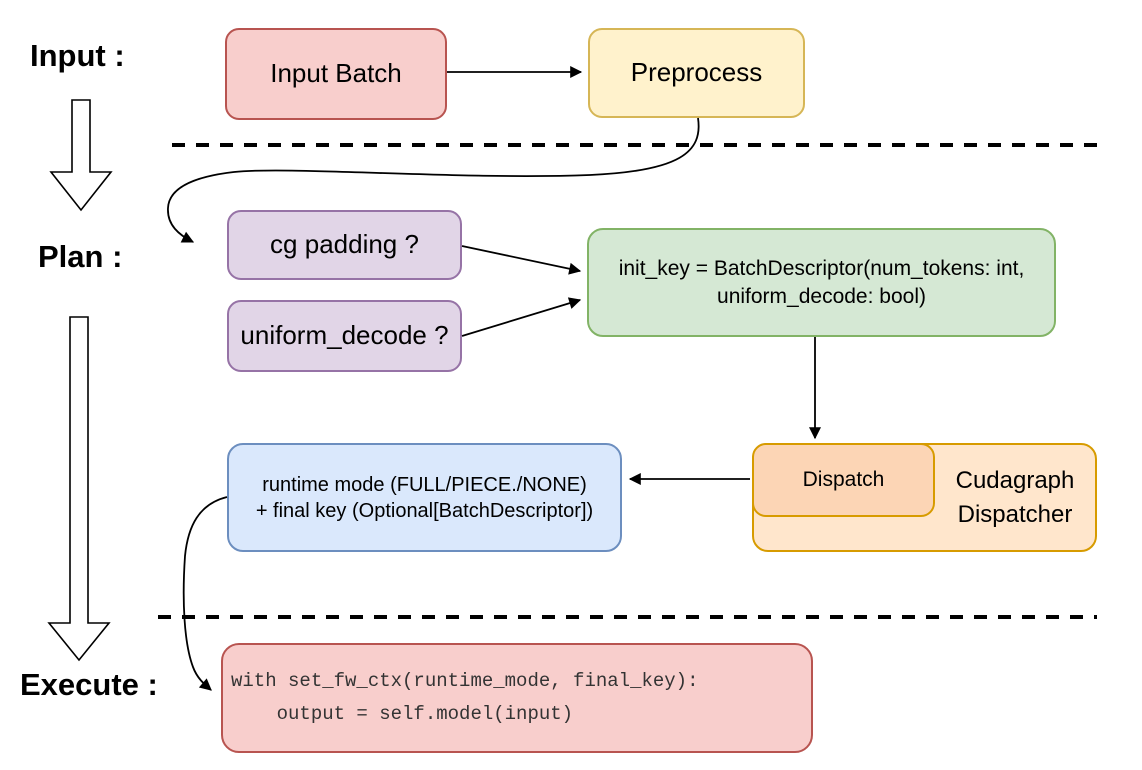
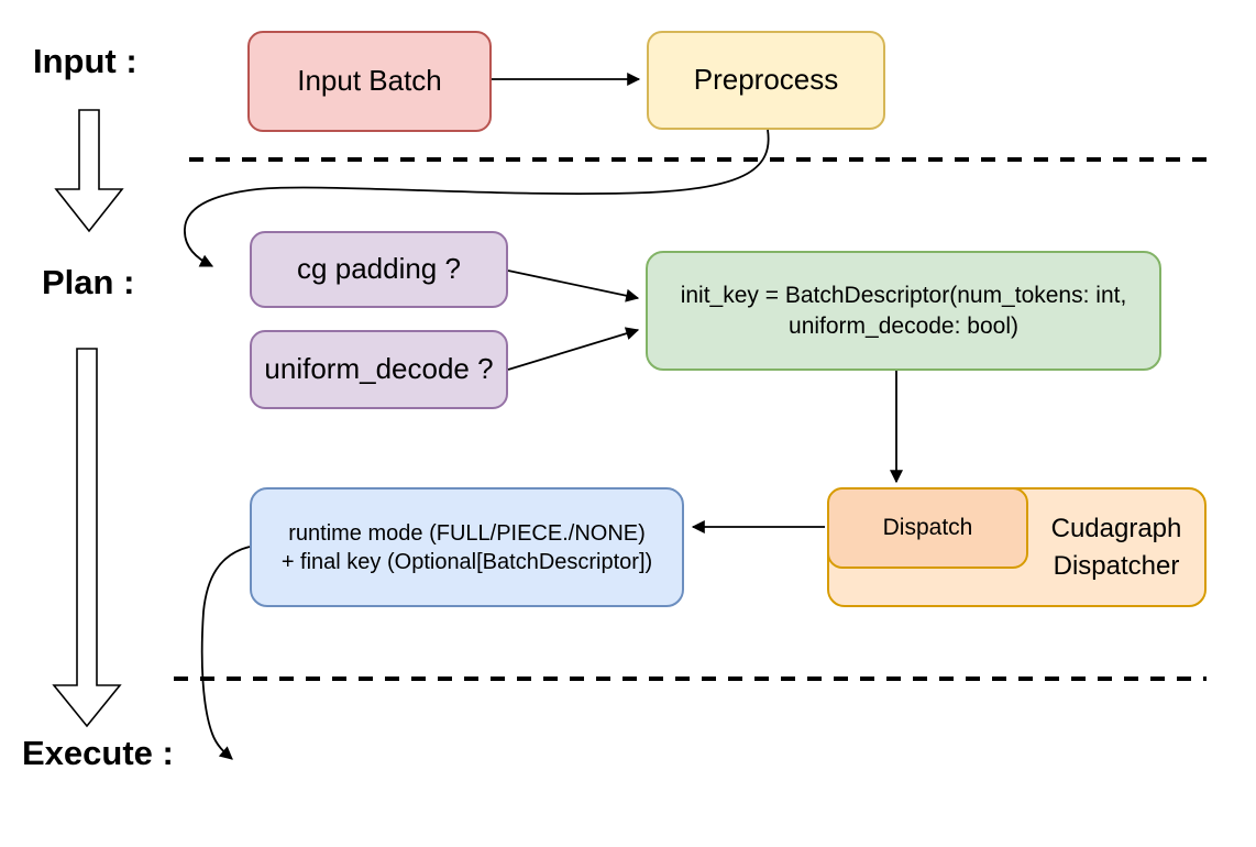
  Input :
  Plan :
  Execute :
  Input Batch
  Preprocess
  cg padding ?
  uniform_decode ?
  init_key = BatchDescriptor(num_tokens: int,
  uniform_decode: bool)
  Cudagraph
  Dispatcher
  Dispatch
  runtime mode (FULL/PIECE./NONE)
  + final key (Optional[BatchDescriptor])
- with set_fw_ctx(runtime_mode, final_key):
- output = self.model(input)
